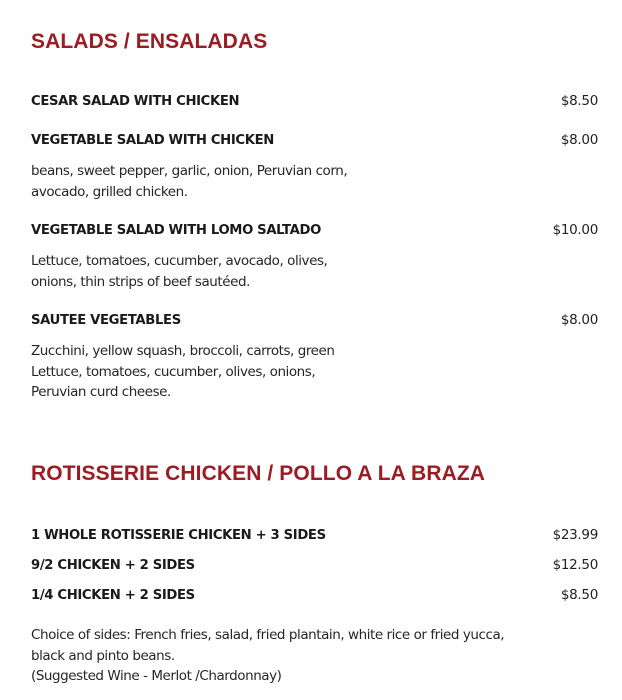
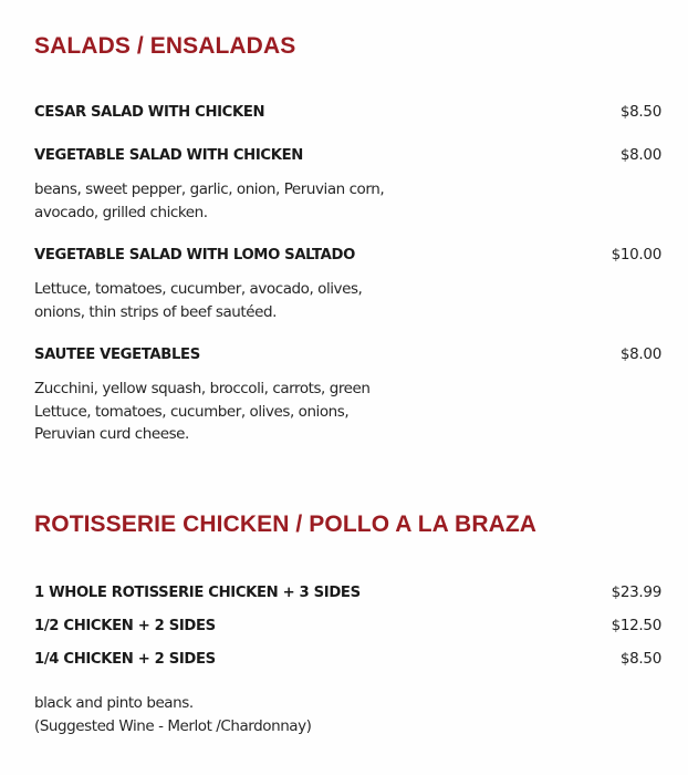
  SALADS / ENSALADAS
  CESAR SALAD WITH CHICKEN
  $8.50
  VEGETABLE SALAD WITH CHICKEN
  $8.00
  beans, sweet pepper, garlic, onion, Peruvian corn,
  avocado, grilled chicken.
  VEGETABLE SALAD WITH LOMO SALTADO
  $10.00
  Lettuce, tomatoes, cucumber, avocado, olives,
  onions, thin strips of beef sautéed.
  SAUTEE VEGETABLES
  $8.00
  Zucchini, yellow squash, broccoli, carrots, green
  Lettuce, tomatoes, cucumber, olives, onions,
  Peruvian curd cheese.
  ROTISSERIE CHICKEN / POLLO A LA BRAZA
  1 WHOLE ROTISSERIE CHICKEN + 3 SIDES
  $23.99
- 9/2 CHICKEN + 2 SIDES
+ 1/2 CHICKEN + 2 SIDES
  $12.50
  1/4 CHICKEN + 2 SIDES
  $8.50
- Choice of sides: French fries, salad, fried plantain, white rice or fried yucca,
  black and pinto beans.
  (Suggested Wine - Merlot /Chardonnay)
